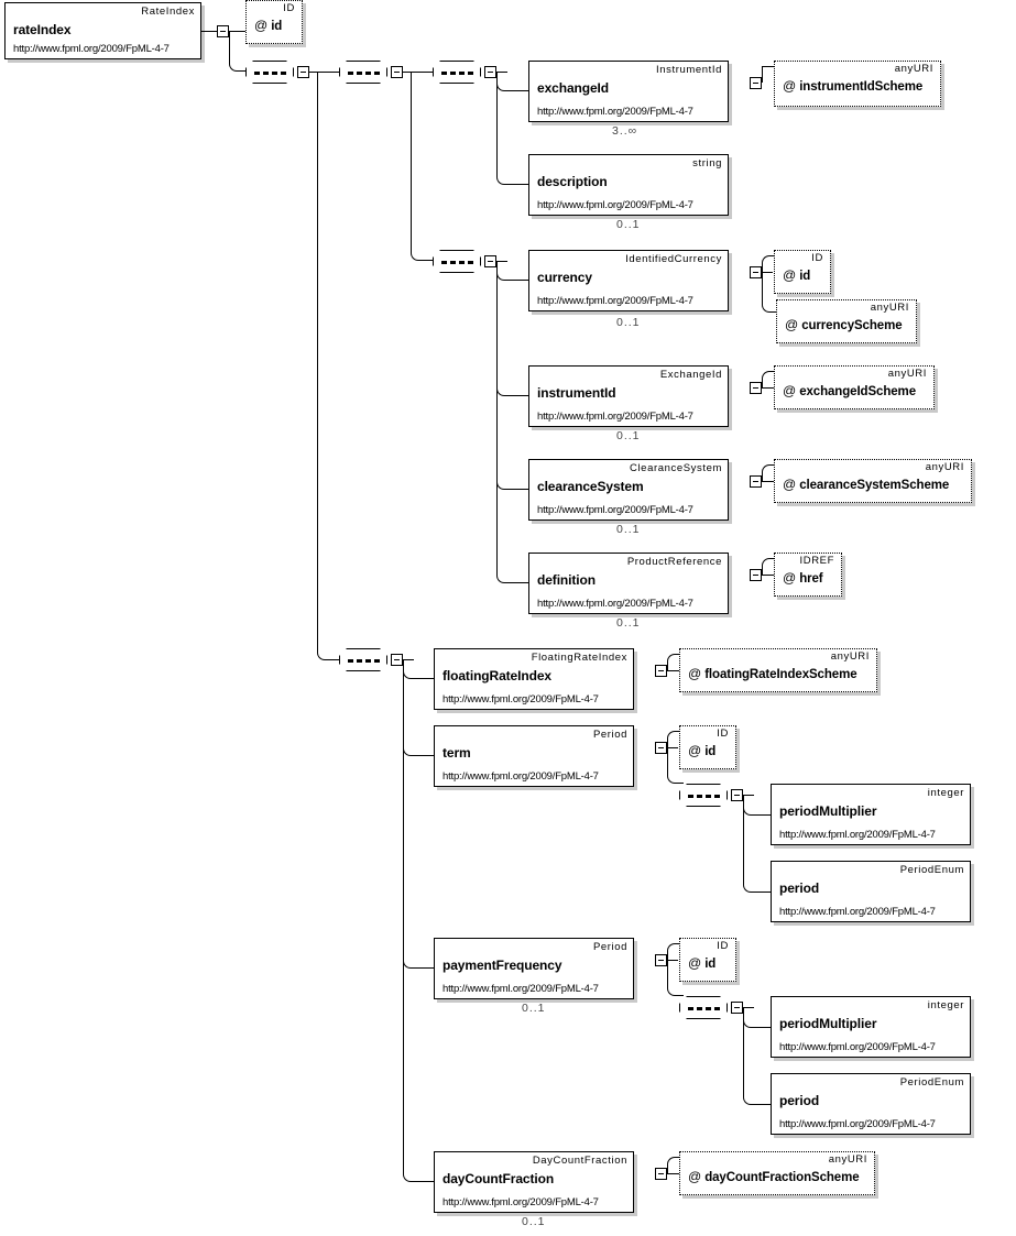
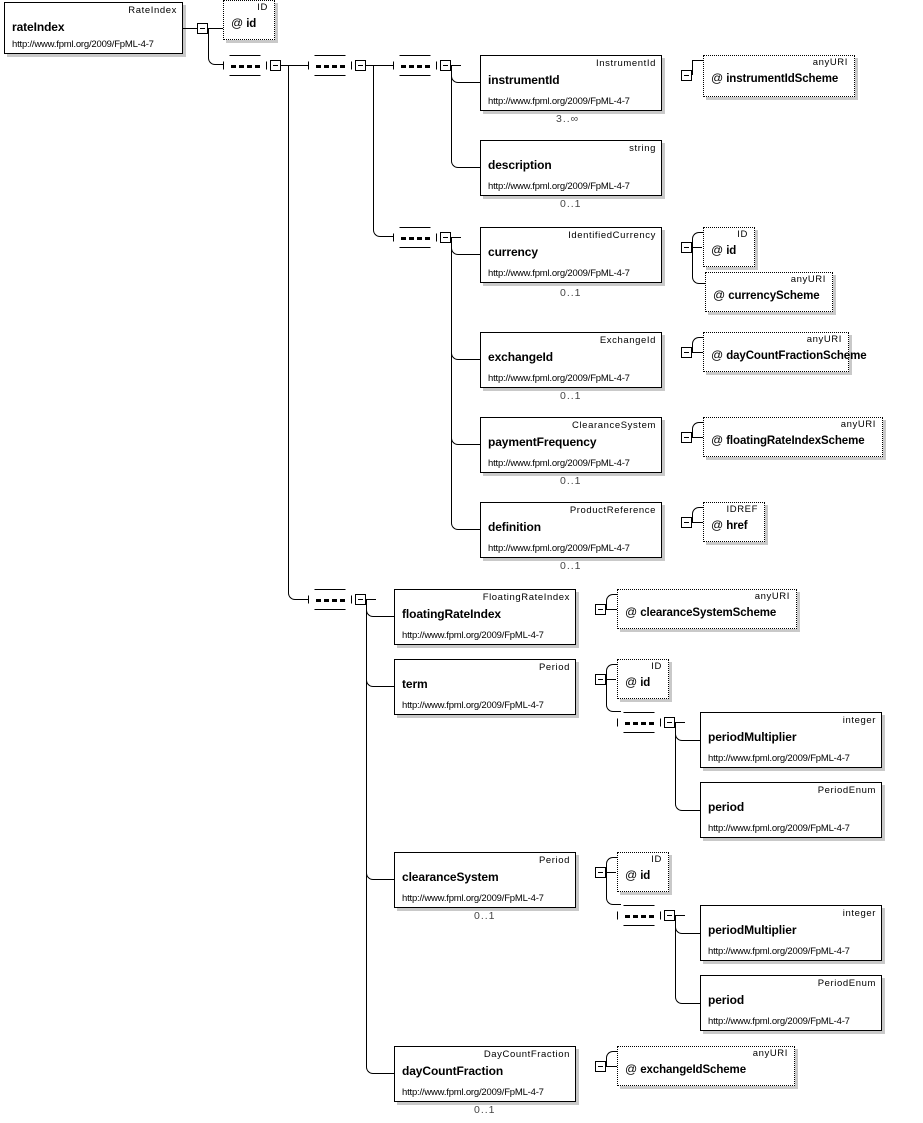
  RateIndex
  rateIndex
  http://www.fpml.org/2009/FpML-4-7
  ID
  @ id
  InstrumentId
- exchangeId
+ instrumentId
  http://www.fpml.org/2009/FpML-4-7
  3..∞
  anyURI
  @ instrumentIdScheme
  string
  description
  http://www.fpml.org/2009/FpML-4-7
  0..1
  IdentifiedCurrency
  currency
  http://www.fpml.org/2009/FpML-4-7
  0..1
  ID
  @ id
  anyURI
  @ currencyScheme
  ExchangeId
- instrumentId
+ exchangeId
  http://www.fpml.org/2009/FpML-4-7
  0..1
  anyURI
- @ exchangeIdScheme
+ @ dayCountFractionScheme
  ClearanceSystem
- clearanceSystem
+ paymentFrequency
  http://www.fpml.org/2009/FpML-4-7
  0..1
  anyURI
- @ clearanceSystemScheme
+ @ floatingRateIndexScheme
  ProductReference
  definition
  http://www.fpml.org/2009/FpML-4-7
  0..1
  IDREF
  @ href
  FloatingRateIndex
  floatingRateIndex
  http://www.fpml.org/2009/FpML-4-7
  anyURI
- @ floatingRateIndexScheme
+ @ clearanceSystemScheme
  Period
  term
  http://www.fpml.org/2009/FpML-4-7
  ID
  @ id
  integer
  periodMultiplier
  http://www.fpml.org/2009/FpML-4-7
  PeriodEnum
  period
  http://www.fpml.org/2009/FpML-4-7
  Period
- paymentFrequency
+ clearanceSystem
  http://www.fpml.org/2009/FpML-4-7
  0..1
  ID
  @ id
  integer
  periodMultiplier
  http://www.fpml.org/2009/FpML-4-7
  PeriodEnum
  period
  http://www.fpml.org/2009/FpML-4-7
  DayCountFraction
  dayCountFraction
  http://www.fpml.org/2009/FpML-4-7
  0..1
  anyURI
- @ dayCountFractionScheme
+ @ exchangeIdScheme
